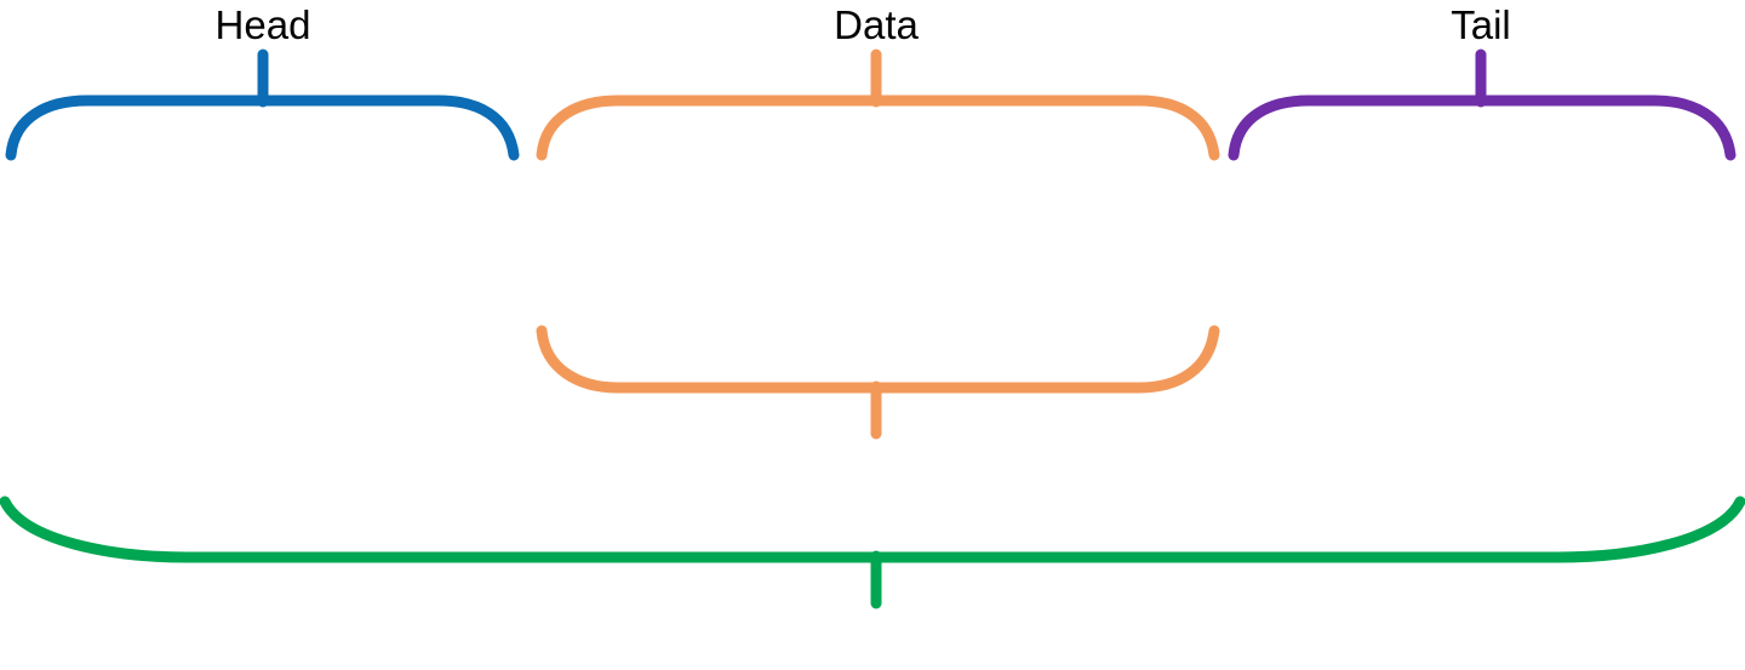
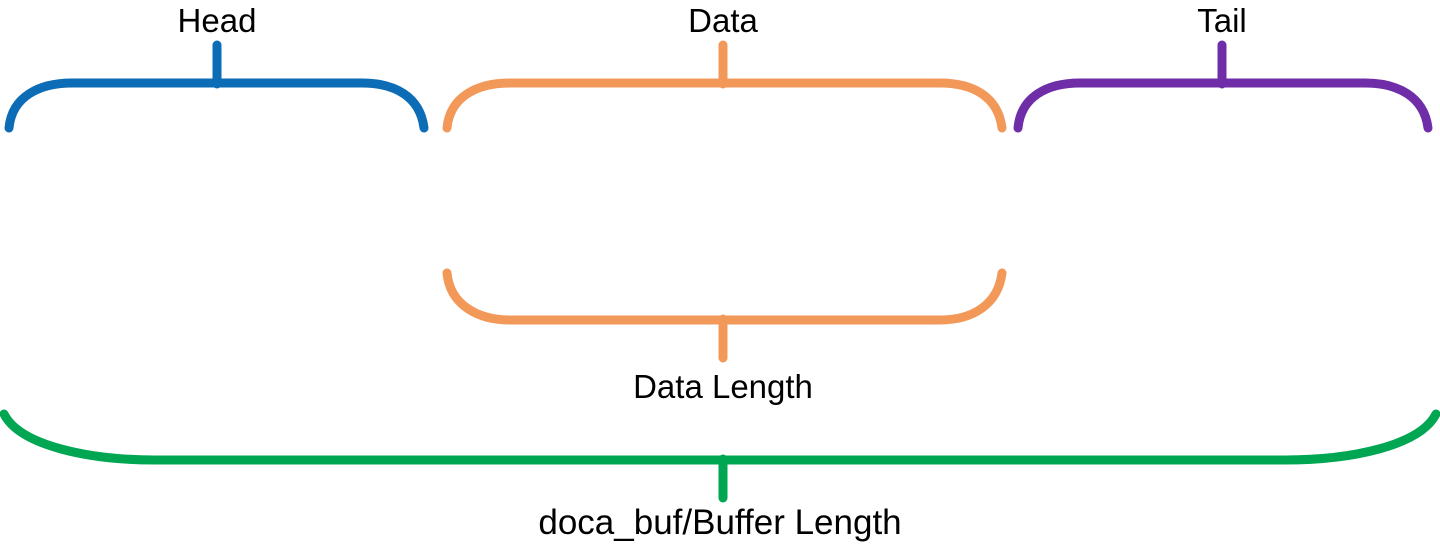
  Head
  Data
  Tail
+ Data Length
+ doca_buf/Buffer Length
